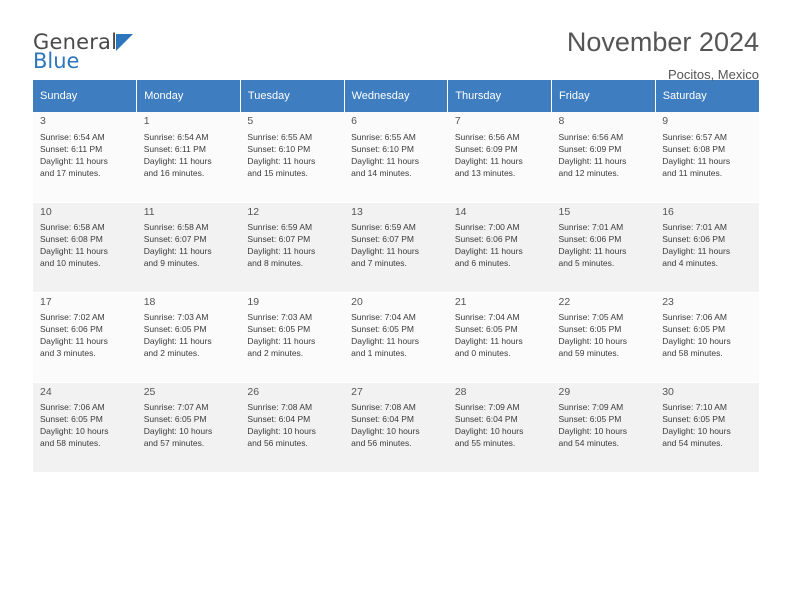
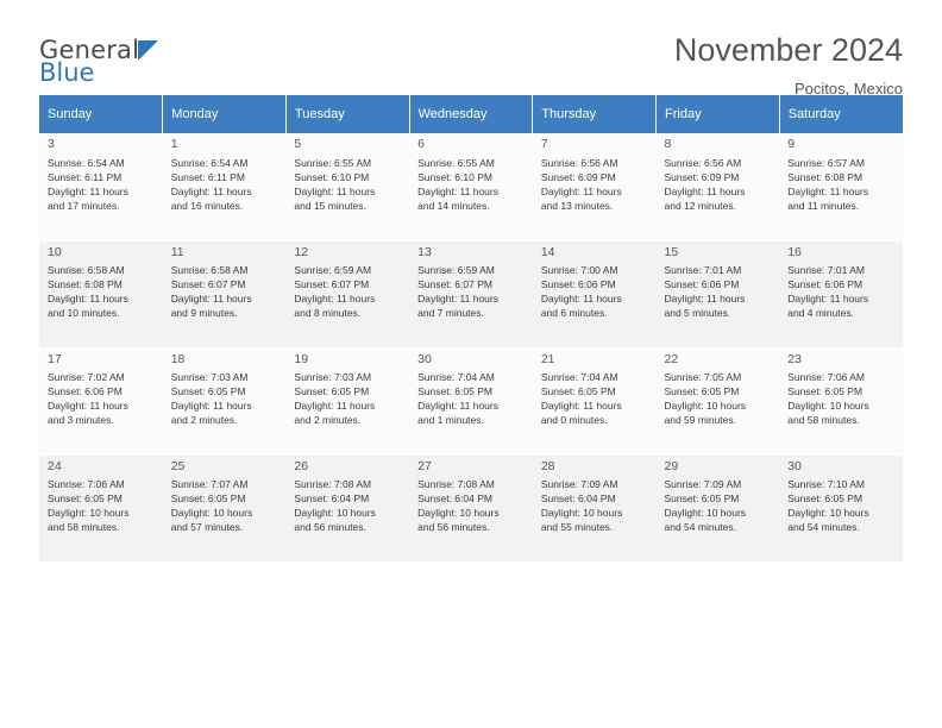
  General
  Blue
  November 2024
  Pocitos, Mexico
  Sunday	Monday	Tuesday	Wednesday	Thursday	Friday	Saturday
  3Sunrise: 6:54 AMSunset: 6:11 PMDaylight: 11 hoursand 17 minutes.	1Sunrise: 6:54 AMSunset: 6:11 PMDaylight: 11 hoursand 16 minutes.	5Sunrise: 6:55 AMSunset: 6:10 PMDaylight: 11 hoursand 15 minutes.	6Sunrise: 6:55 AMSunset: 6:10 PMDaylight: 11 hoursand 14 minutes.	7Sunrise: 6:56 AMSunset: 6:09 PMDaylight: 11 hoursand 13 minutes.	8Sunrise: 6:56 AMSunset: 6:09 PMDaylight: 11 hoursand 12 minutes.	9Sunrise: 6:57 AMSunset: 6:08 PMDaylight: 11 hoursand 11 minutes.
  10Sunrise: 6:58 AMSunset: 6:08 PMDaylight: 11 hoursand 10 minutes.	11Sunrise: 6:58 AMSunset: 6:07 PMDaylight: 11 hoursand 9 minutes.	12Sunrise: 6:59 AMSunset: 6:07 PMDaylight: 11 hoursand 8 minutes.	13Sunrise: 6:59 AMSunset: 6:07 PMDaylight: 11 hoursand 7 minutes.	14Sunrise: 7:00 AMSunset: 6:06 PMDaylight: 11 hoursand 6 minutes.	15Sunrise: 7:01 AMSunset: 6:06 PMDaylight: 11 hoursand 5 minutes.	16Sunrise: 7:01 AMSunset: 6:06 PMDaylight: 11 hoursand 4 minutes.
- 17Sunrise: 7:02 AMSunset: 6:06 PMDaylight: 11 hoursand 3 minutes.	18Sunrise: 7:03 AMSunset: 6:05 PMDaylight: 11 hoursand 2 minutes.	19Sunrise: 7:03 AMSunset: 6:05 PMDaylight: 11 hoursand 2 minutes.	20Sunrise: 7:04 AMSunset: 6:05 PMDaylight: 11 hoursand 1 minutes.	21Sunrise: 7:04 AMSunset: 6:05 PMDaylight: 11 hoursand 0 minutes.	22Sunrise: 7:05 AMSunset: 6:05 PMDaylight: 10 hoursand 59 minutes.	23Sunrise: 7:06 AMSunset: 6:05 PMDaylight: 10 hoursand 58 minutes.
+ 17Sunrise: 7:02 AMSunset: 6:06 PMDaylight: 11 hoursand 3 minutes.	18Sunrise: 7:03 AMSunset: 6:05 PMDaylight: 11 hoursand 2 minutes.	19Sunrise: 7:03 AMSunset: 6:05 PMDaylight: 11 hoursand 2 minutes.	30Sunrise: 7:04 AMSunset: 6:05 PMDaylight: 11 hoursand 1 minutes.	21Sunrise: 7:04 AMSunset: 6:05 PMDaylight: 11 hoursand 0 minutes.	22Sunrise: 7:05 AMSunset: 6:05 PMDaylight: 10 hoursand 59 minutes.	23Sunrise: 7:06 AMSunset: 6:05 PMDaylight: 10 hoursand 58 minutes.
  24Sunrise: 7:06 AMSunset: 6:05 PMDaylight: 10 hoursand 58 minutes.	25Sunrise: 7:07 AMSunset: 6:05 PMDaylight: 10 hoursand 57 minutes.	26Sunrise: 7:08 AMSunset: 6:04 PMDaylight: 10 hoursand 56 minutes.	27Sunrise: 7:08 AMSunset: 6:04 PMDaylight: 10 hoursand 56 minutes.	28Sunrise: 7:09 AMSunset: 6:04 PMDaylight: 10 hoursand 55 minutes.	29Sunrise: 7:09 AMSunset: 6:05 PMDaylight: 10 hoursand 54 minutes.	30Sunrise: 7:10 AMSunset: 6:05 PMDaylight: 10 hoursand 54 minutes.
